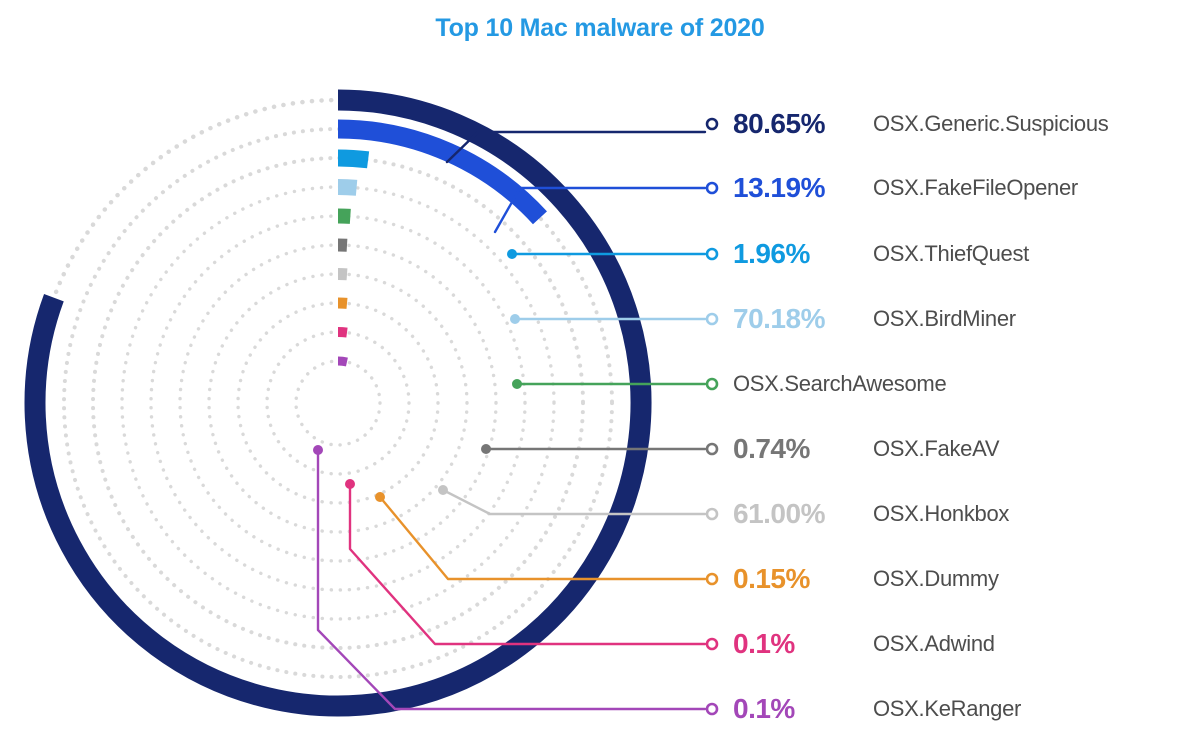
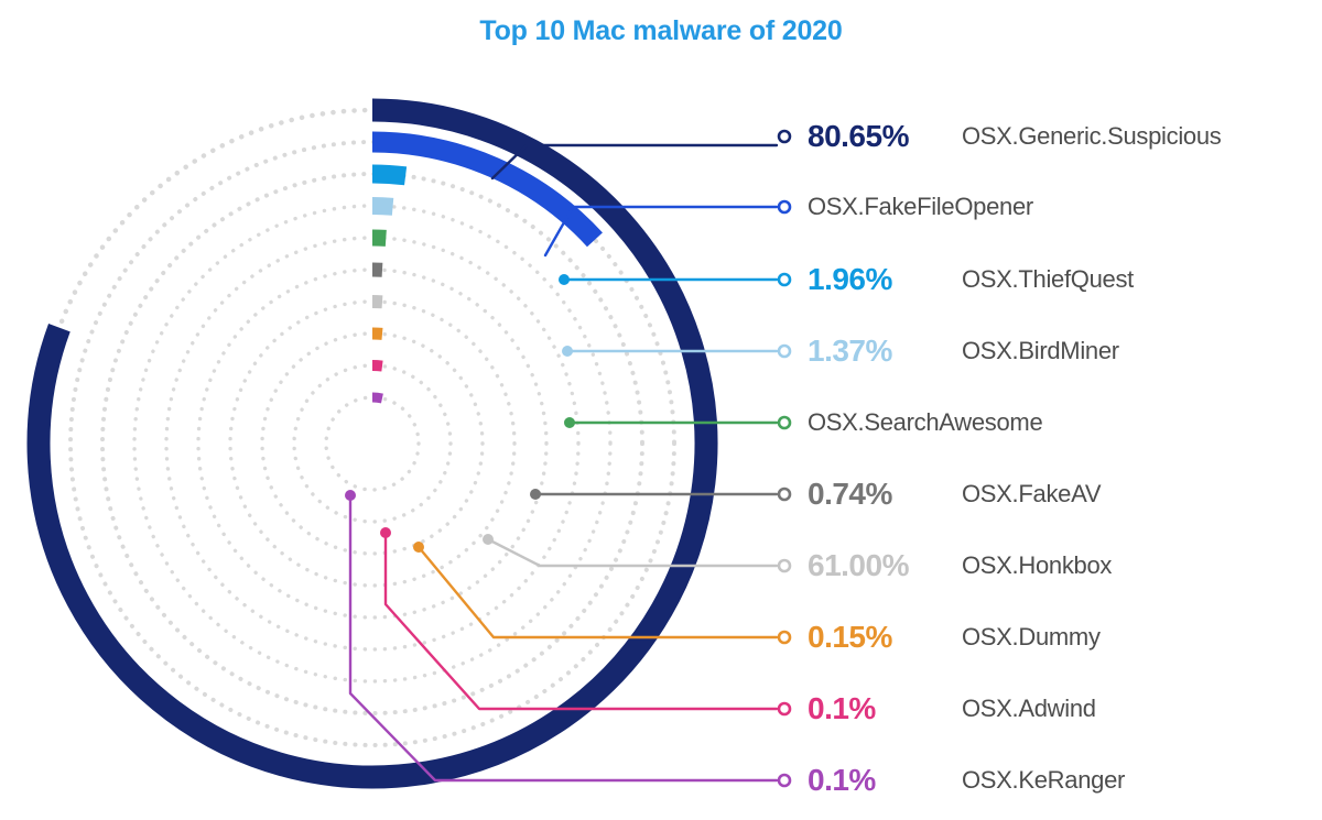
  Top 10 Mac malware of 2020
  80.65%
  OSX.Generic.Suspicious
- 13.19%
  OSX.FakeFileOpener
  1.96%
  OSX.ThiefQuest
- 70.18%
+ 1.37%
  OSX.BirdMiner
  OSX.SearchAwesome
  0.74%
  OSX.FakeAV
  61.00%
  OSX.Honkbox
  0.15%
  OSX.Dummy
  0.1%
  OSX.Adwind
  0.1%
  OSX.KeRanger
